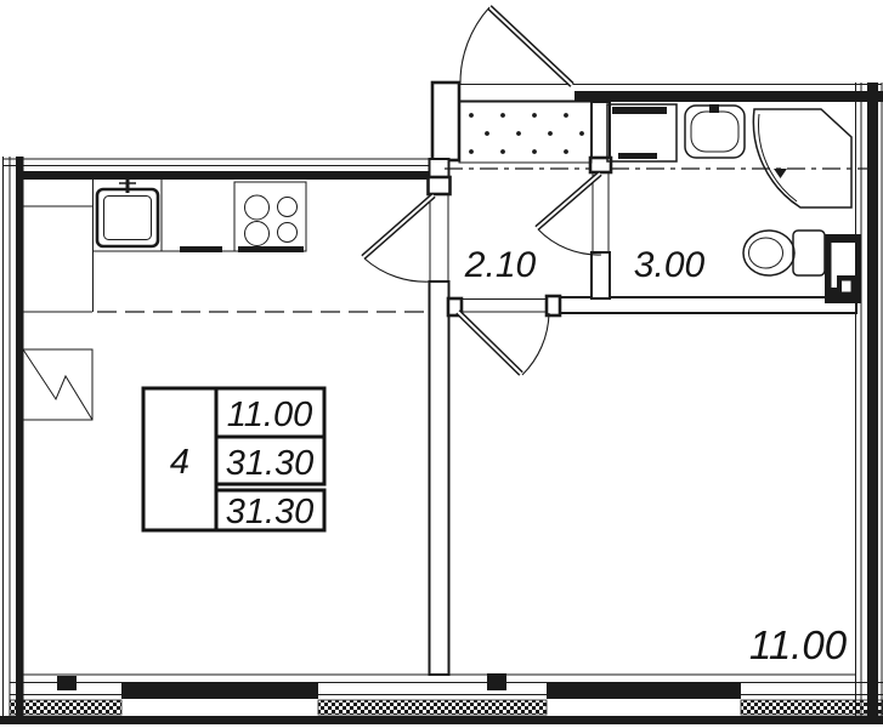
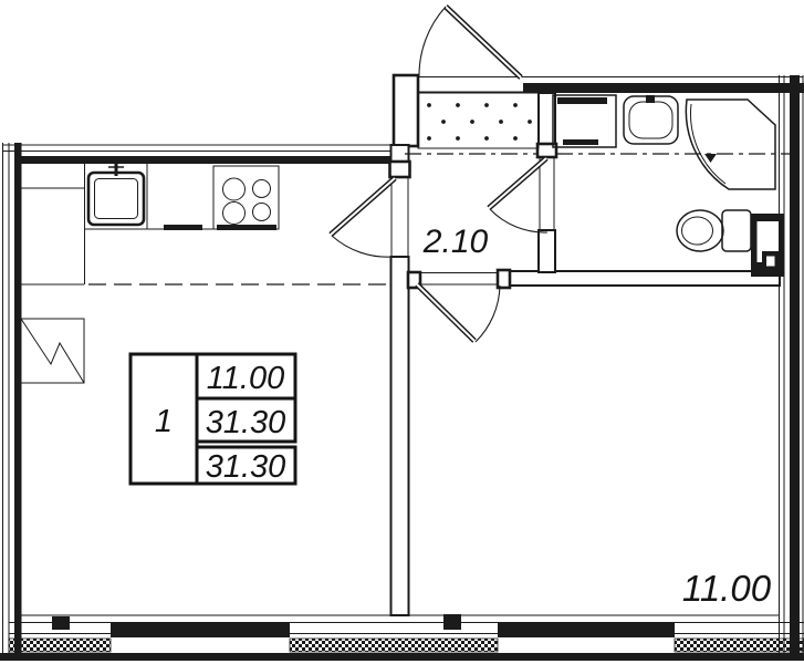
- 4
+ 1
  11.00
  31.30
  31.30
  2.10
- 3.00
  11.00
